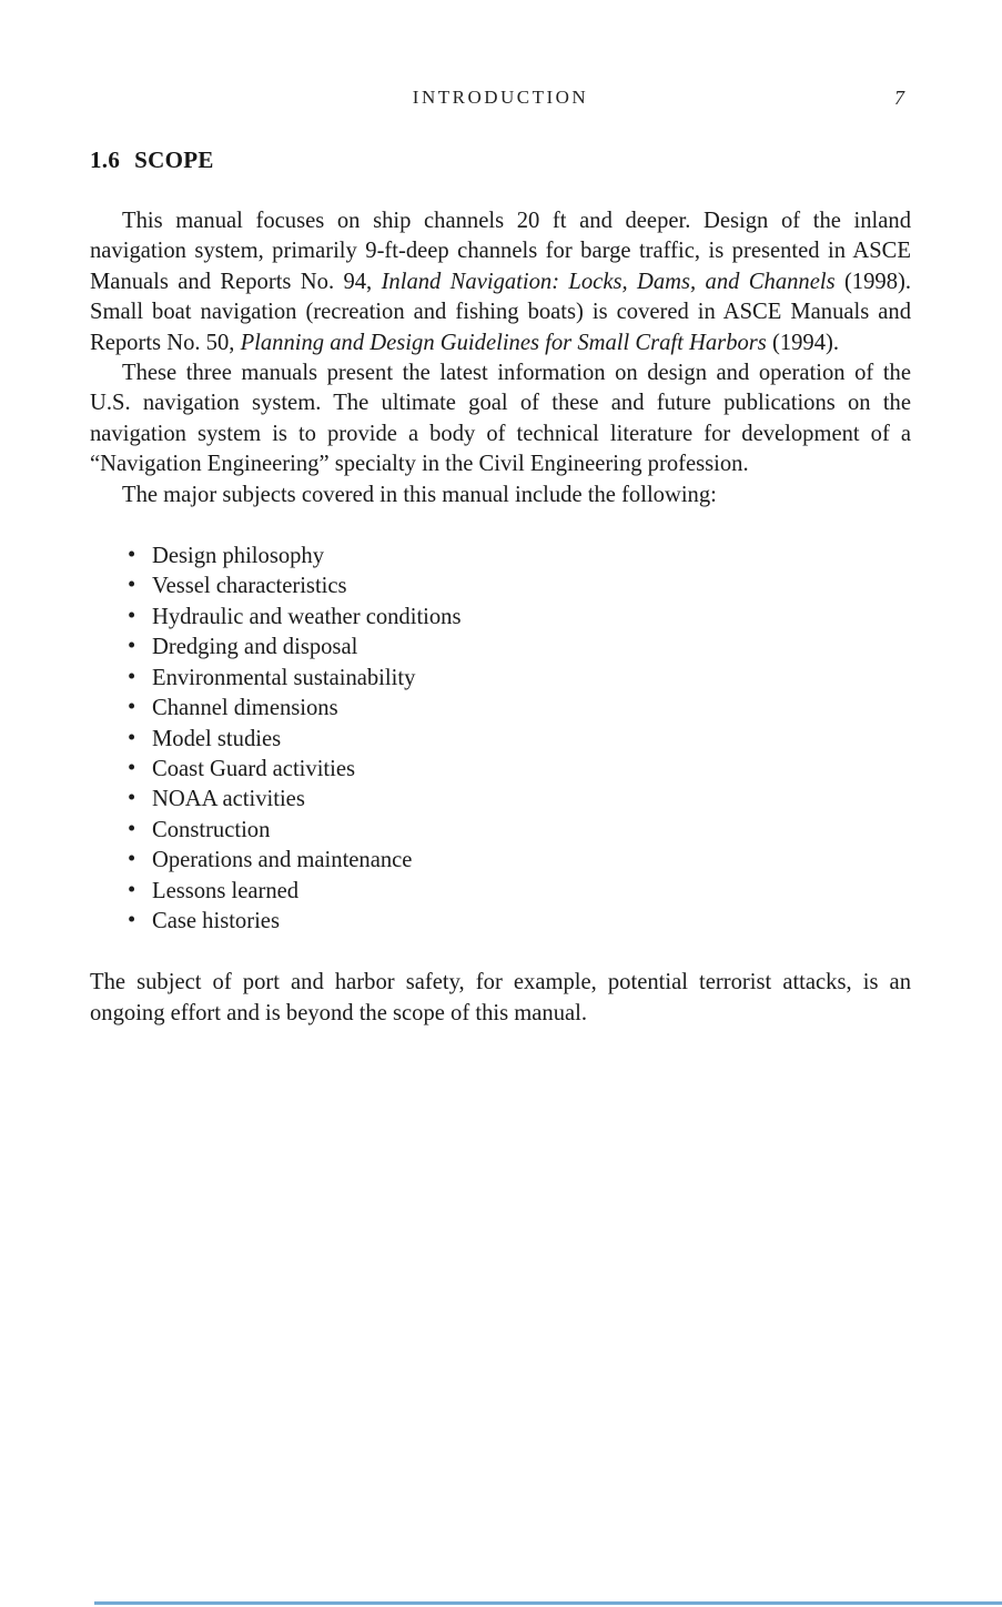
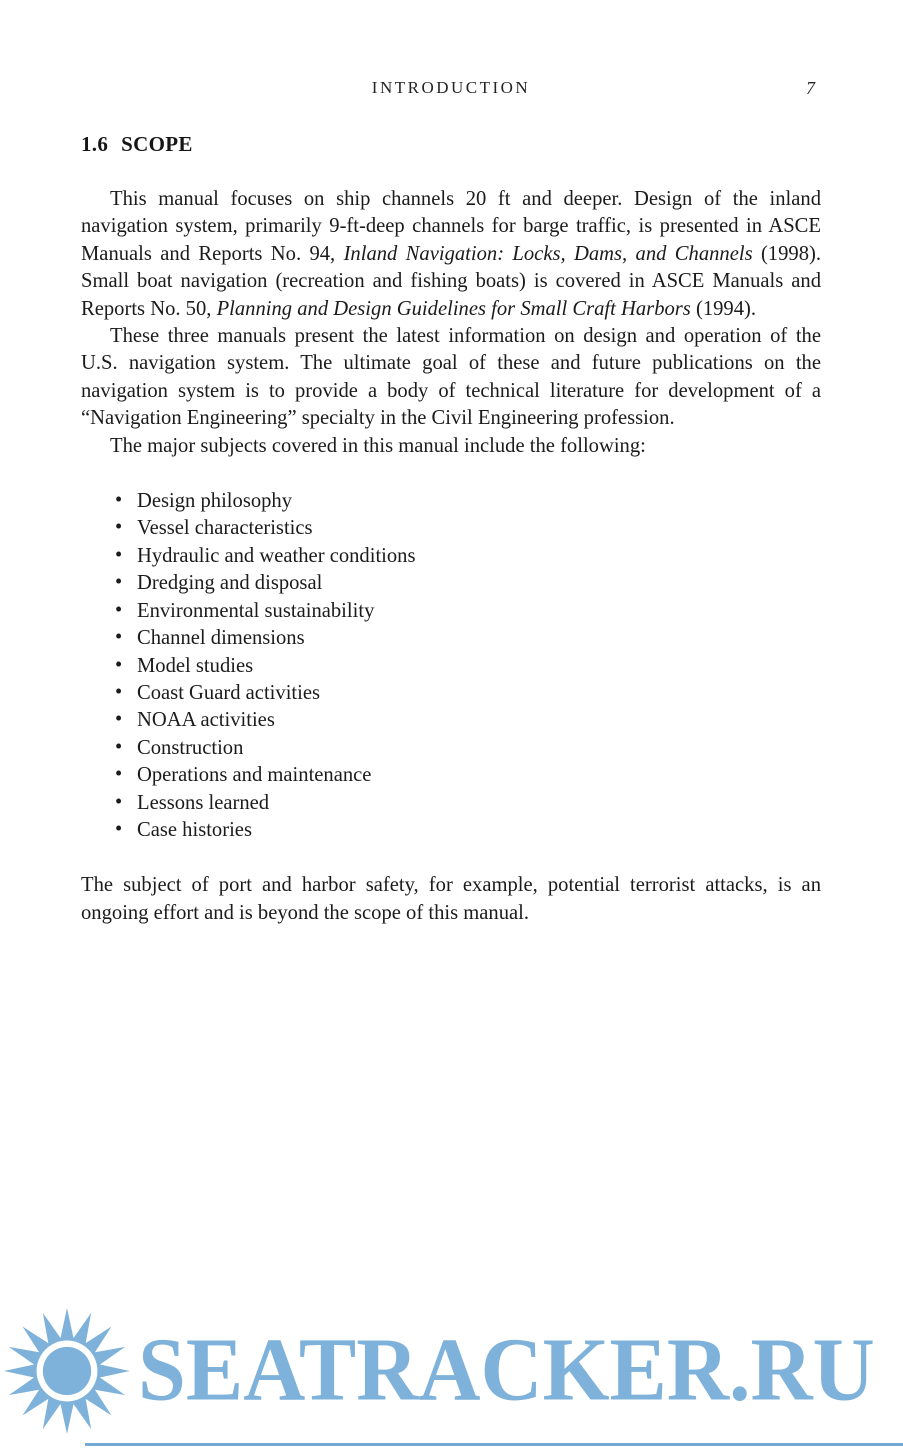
  INTRODUCTION
  7
  1.6 SCOPE
  This manual focuses on ship channels 20 ft and deeper. Design of the inland navigation system, primarily 9-ft-deep channels for barge traffic, is presented in ASCE Manuals and Reports No. 94, Inland Navigation: Locks, Dams, and Channels (1998). Small boat navigation (recreation and fishing boats) is covered in ASCE Manuals and Reports No. 50, Planning and Design Guidelines for Small Craft Harbors (1994).
  These three manuals present the latest information on design and operation of the U.S. navigation system. The ultimate goal of these and future publications on the navigation system is to provide a body of technical literature for development of a “Navigation Engineering” specialty in the Civil Engineering profession.
  The major subjects covered in this manual include the following:
  •
  Design philosophy
  •
  Vessel characteristics
  •
  Hydraulic and weather conditions
  •
  Dredging and disposal
  •
  Environmental sustainability
  •
  Channel dimensions
  •
  Model studies
  •
  Coast Guard activities
  •
  NOAA activities
  •
  Construction
  •
  Operations and maintenance
  •
  Lessons learned
  •
  Case histories
  The subject of port and harbor safety, for example, potential terrorist attacks, is an ongoing effort and is beyond the scope of this manual.
+ SEATRACKER.RU
